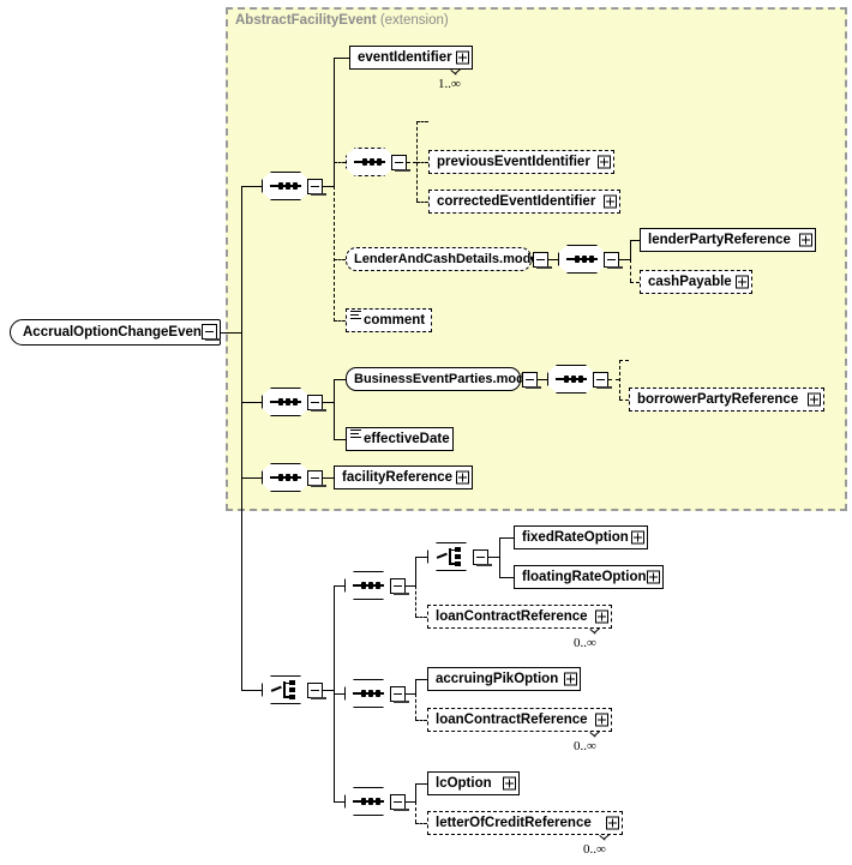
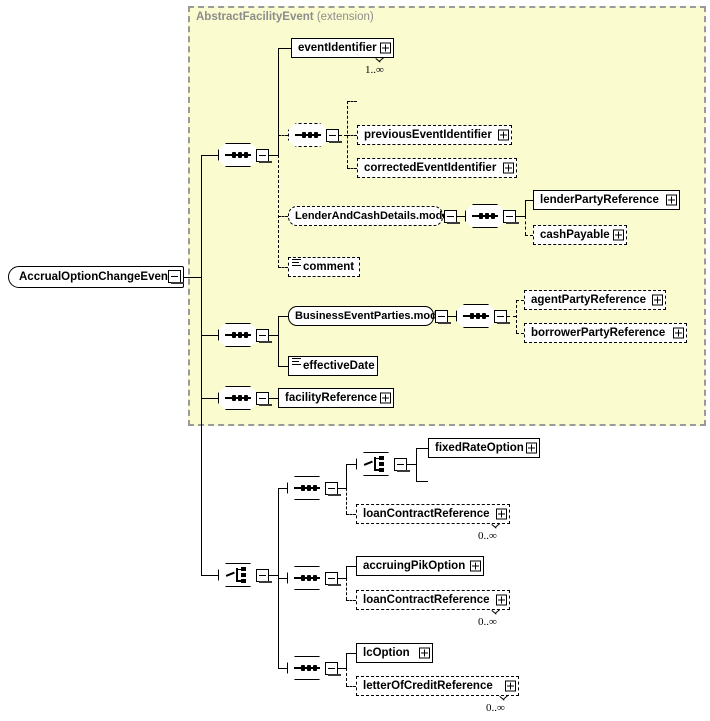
  AbstractFacilityEvent (extension)
  AccrualOptionChangeEven
  eventIdentifier
  1..∞
  previousEventIdentifier
  correctedEventIdentifier
  LenderAndCashDetails.mod
  lenderPartyReference
  cashPayable
  comment
  BusinessEventParties.mod
+ agentPartyReference
  borrowerPartyReference
  effectiveDate
  facilityReference
  fixedRateOption
- floatingRateOption
  loanContractReference
  0..∞
  accruingPikOption
  loanContractReference
  0..∞
  lcOption
  letterOfCreditReference
  0..∞
